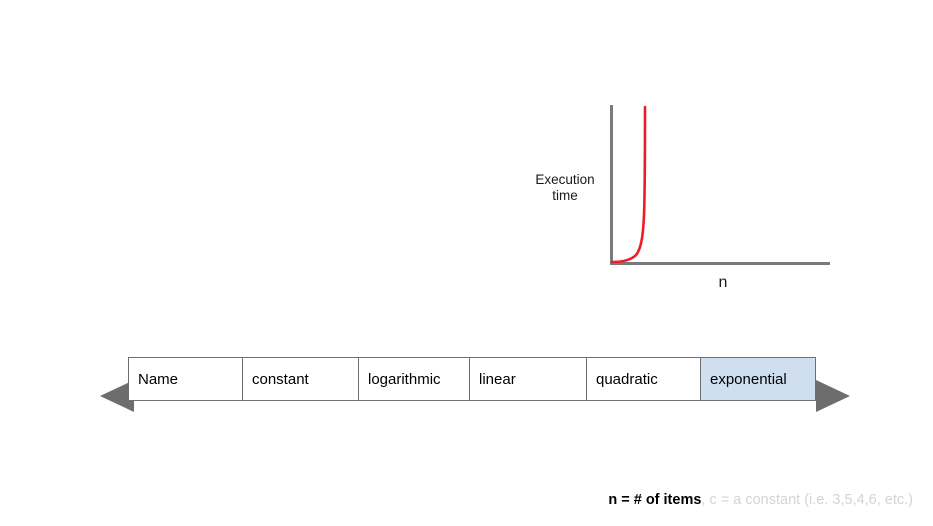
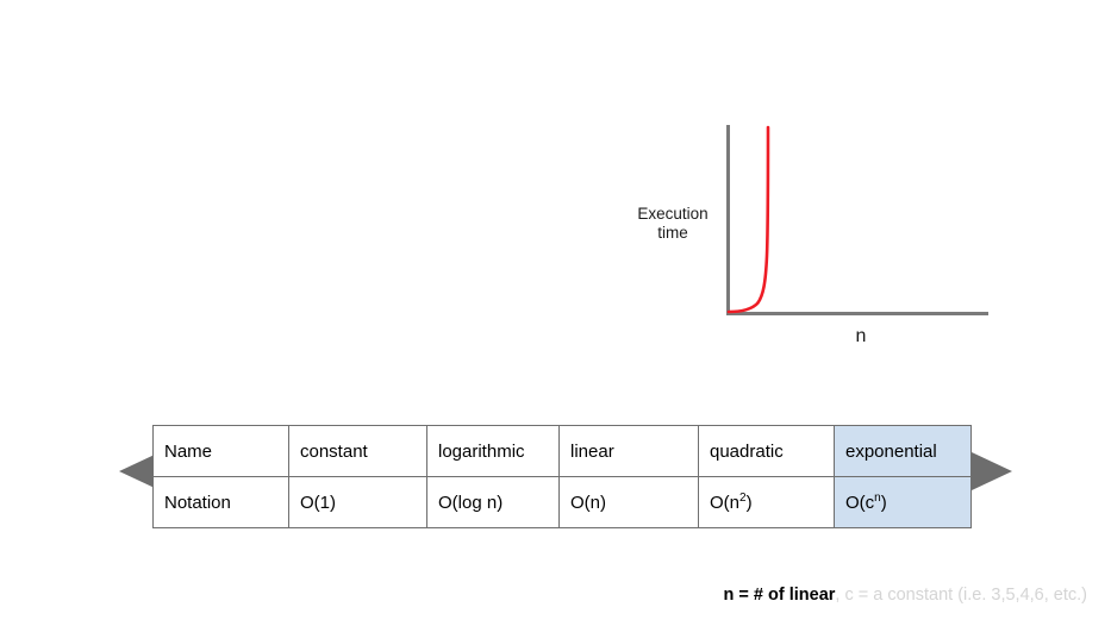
  Execution
  time
  n
  Name	constant	logarithmic	linear	quadratic	exponential
+ Notation	O(1)	O(log n)	O(n)	O(n2)	O(cn)
- n = # of items, c = a constant (i.e. 3,5,4,6, etc.)
+ n = # of linear, c = a constant (i.e. 3,5,4,6, etc.)
